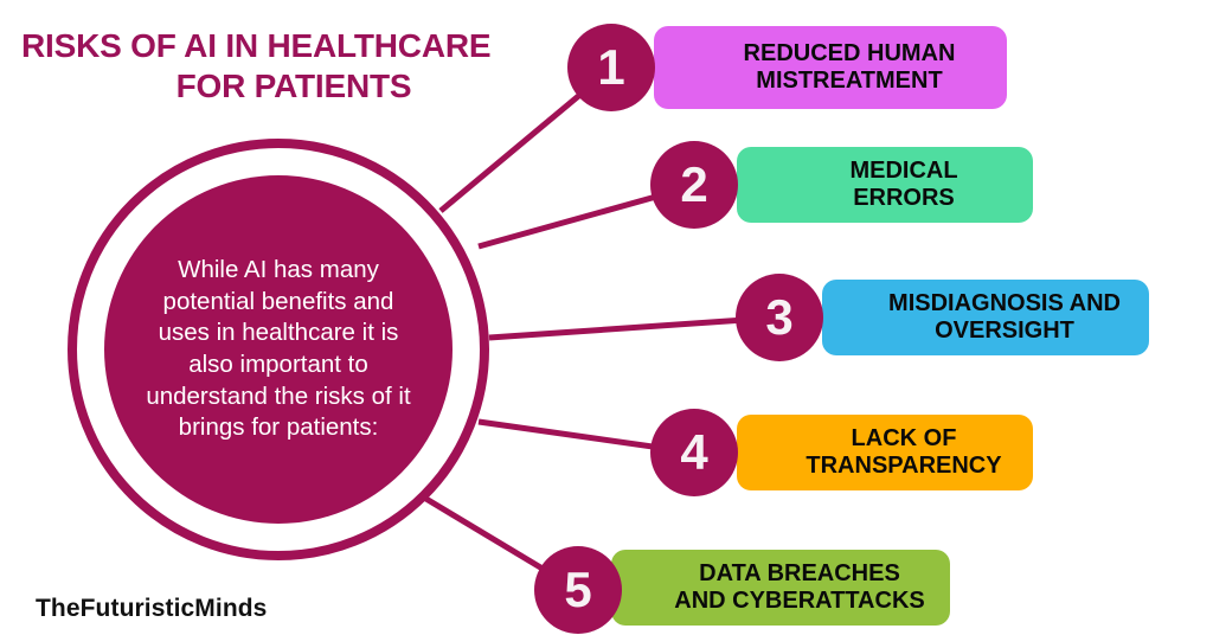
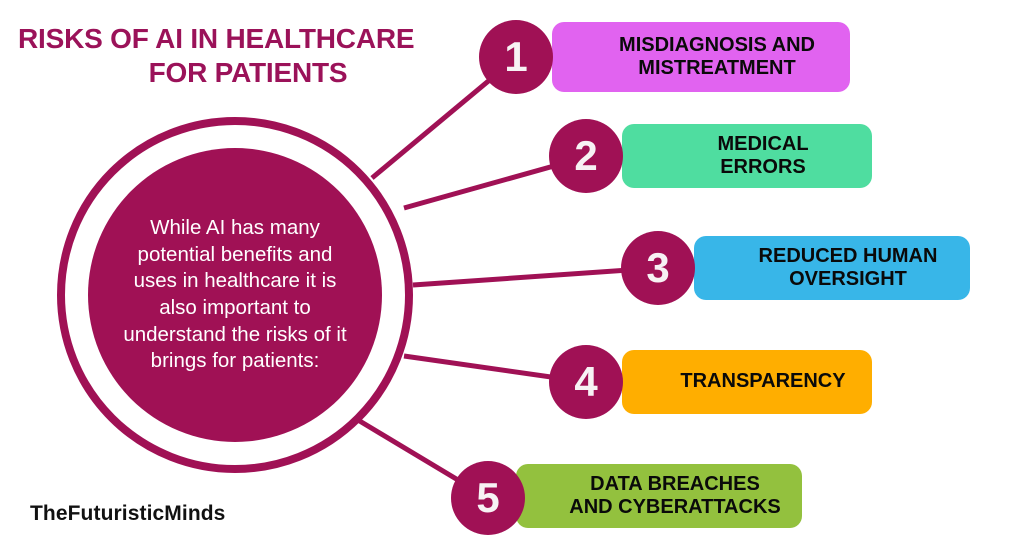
  RISKS OF AI IN HEALTHCARE
  FOR PATIENTS
  While AI has many potential benefits and uses in healthcare it is also important to understand the risks of it brings for patients:
- REDUCED HUMAN
+ MISDIAGNOSIS AND
  MISTREATMENT
  1
  MEDICAL
  ERRORS
  2
- MISDIAGNOSIS AND
+ REDUCED HUMAN
  OVERSIGHT
  3
- LACK OF
  TRANSPARENCY
  4
  DATA BREACHES
  AND CYBERATTACKS
  5
  TheFuturisticMinds
